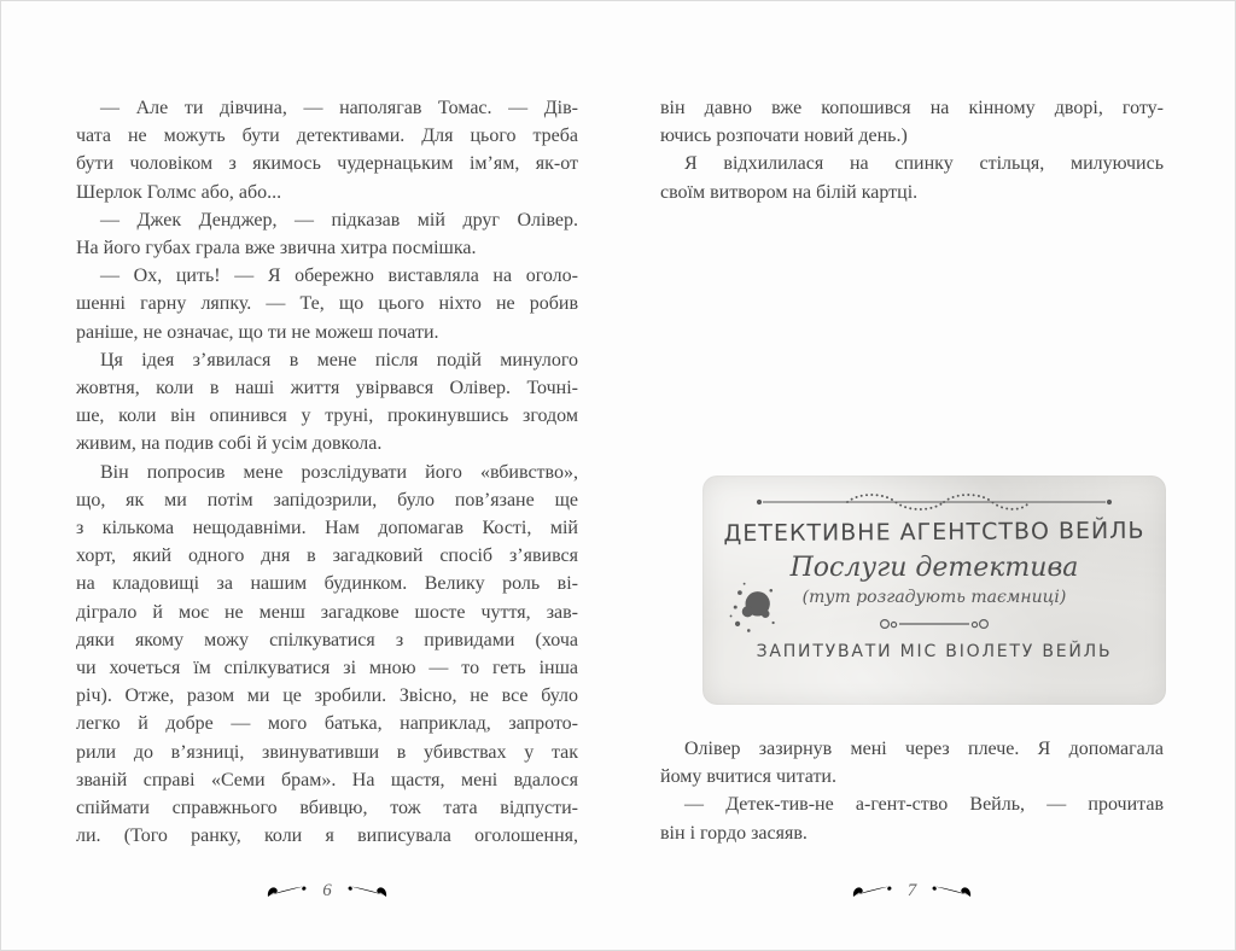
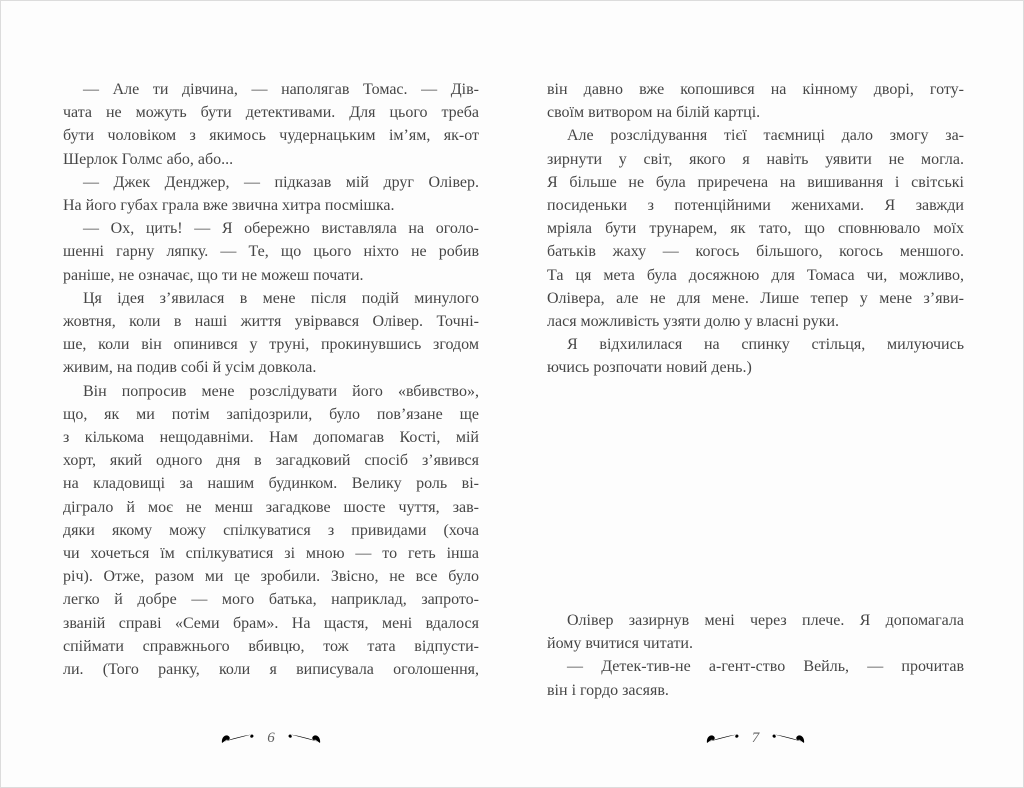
  — Але ти дівчина, — наполягав Томас. — Дів-
  чата не можуть бути детективами. Для цього треба
  бути чоловіком з якимось чудернацьким ім’ям, як-от
  Шерлок Голмс або, або...
  — Джек Денджер, — підказав мій друг Олівер.
  На його губах грала вже звична хитра посмішка.
  — Ох, цить! — Я обережно виставляла на оголо-
  шенні гарну ляпку. — Те, що цього ніхто не робив
  раніше, не означає, що ти не можеш почати.
  Ця ідея з’явилася в мене після подій минулого
  жовтня, коли в наші життя увірвався Олівер. Точні-
  ше, коли він опинився у труні, прокинувшись згодом
  живим, на подив собі й усім довкола.
  Він попросив мене розслідувати його «вбивство»,
  що, як ми потім запідозрили, було пов’язане ще
  з кількома нещодавніми. Нам допомагав Кості, мій
  хорт, який одного дня в загадковий спосіб з’явився
  на кладовищі за нашим будинком. Велику роль ві-
  діграло й моє не менш загадкове шосте чуття, зав-
  дяки якому можу спілкуватися з привидами (хоча
  чи хочеться їм спілкуватися зі мною — то геть інша
  річ). Отже, разом ми це зробили. Звісно, не все було
  легко й добре — мого батька, наприклад, запрото-
- рили до в’язниці, звинувативши в убивствах у так
  званій справі «Семи брам». На щастя, мені вдалося
  спіймати справжнього вбивцю, тож тата відпусти-
  ли. (Того ранку, коли я виписувала оголошення,
  6
  він давно вже копошився на кінному дворі, готу-
- ючись розпочати новий день.)
+ своїм витвором на білій картці.
+ Але розслідування тієї таємниці дало змогу за-
+ зирнути у світ, якого я навіть уявити не могла.
+ Я більше не була приречена на вишивання і світські
+ посиденьки з потенційними женихами. Я завжди
+ мріяла бути трунарем, як тато, що сповнювало моїх
+ батьків жаху — когось більшого, когось меншого.
+ Та ця мета була досяжною для Томаса чи, можливо,
+ Олівера, але не для мене. Лише тепер у мене з’яви-
+ лася можливість узяти долю у власні руки.
  Я відхилилася на спинку стільця, милуючись
- своїм витвором на білій картці.
+ ючись розпочати новий день.)
- ДЕТЕКТИВНЕ АГЕНТСТВО ВЕЙЛЬ
- Послуги детектива
- (тут розгадують таємниці)
- ЗАПИТУВАТИ МІС ВІОЛЕТУ ВЕЙЛЬ
  Олівер зазирнув мені через плече. Я допомагала
  йому вчитися читати.
  — Детек-тив-не а-гент-ство Вейль, — прочитав
  він і гордо засяяв.
  7
